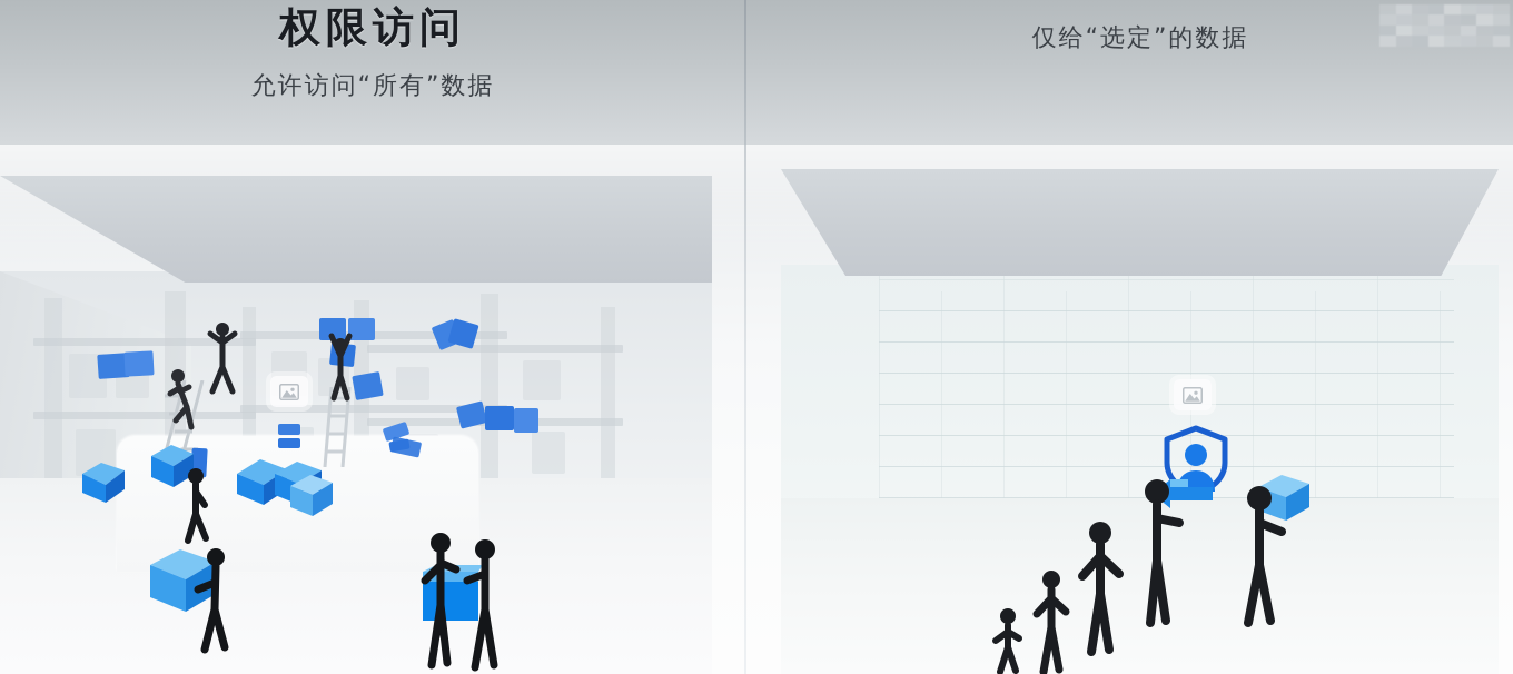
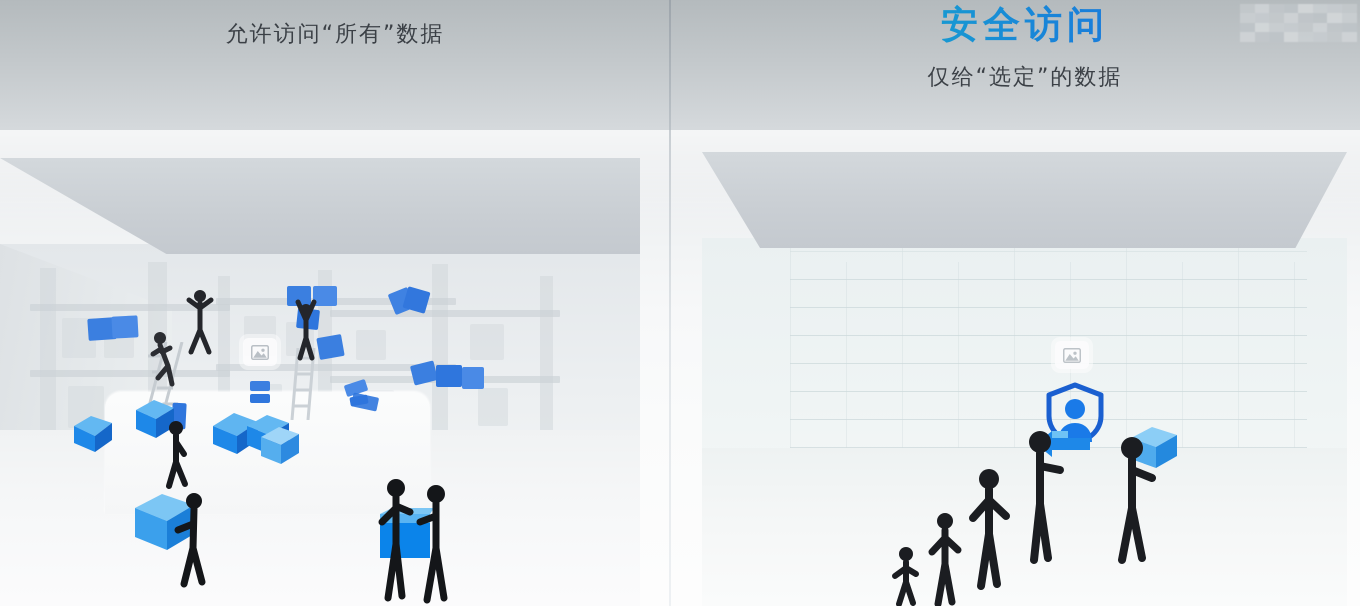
- 权限访问
  允许访问“所有”数据
+ 安全访问
  仅给“选定”的数据
